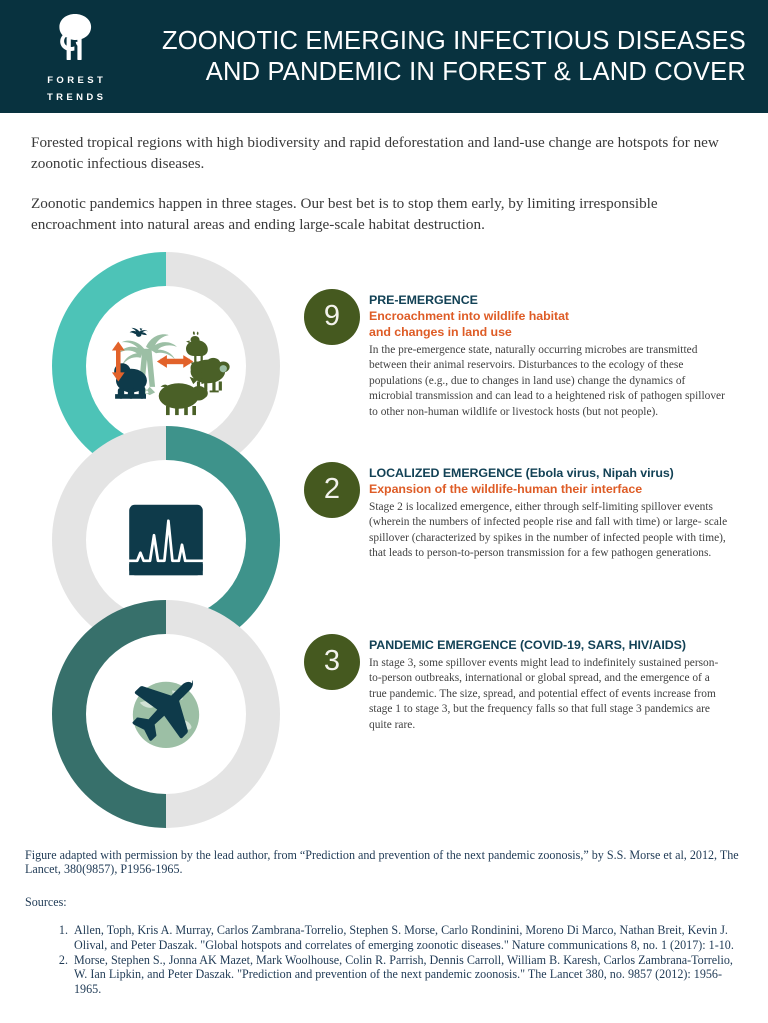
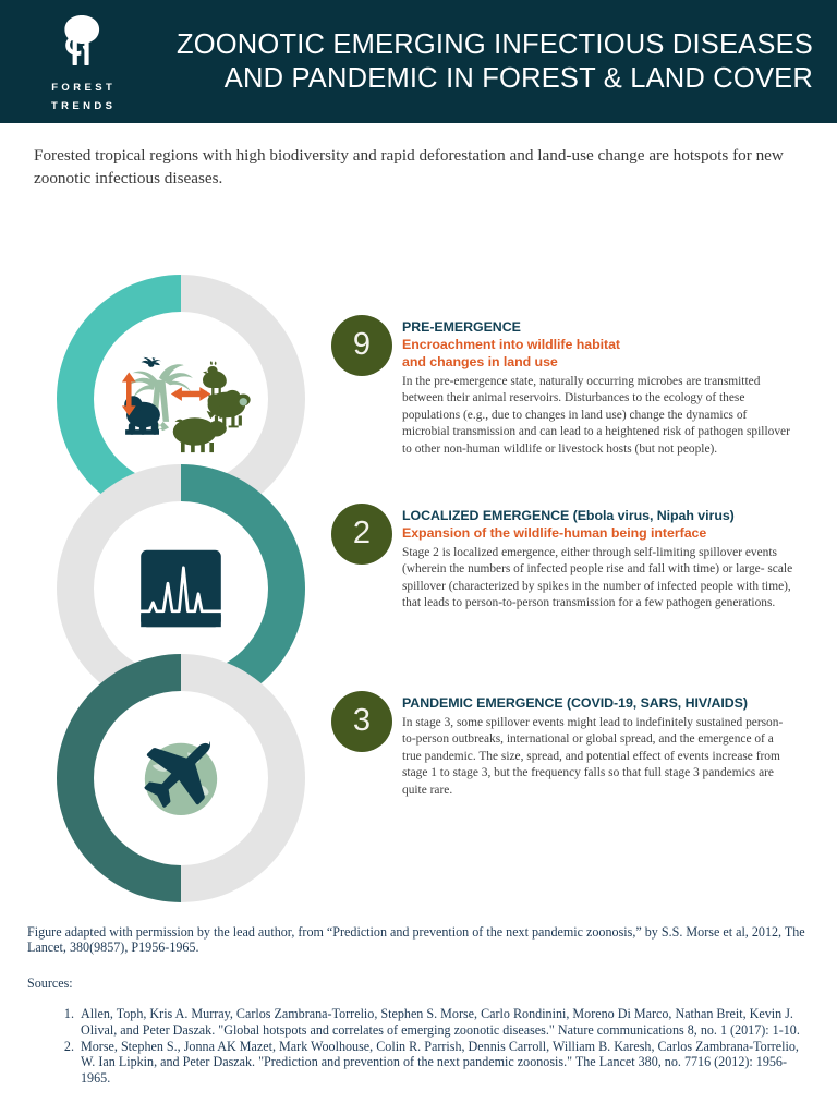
  FOREST
  TRENDS
  ZOONOTIC EMERGING INFECTIOUS DISEASES
  AND PANDEMIC IN FOREST & LAND COVER
  Forested tropical regions with high biodiversity and rapid deforestation and land-use change are hotspots for new zoonotic infectious diseases.
- Zoonotic pandemics happen in three stages. Our best bet is to stop them early, by limiting irresponsible encroachment into natural areas and ending large-scale habitat destruction.
  9
  PRE-EMERGENCE
  Encroachment into wildlife habitat
  and changes in land use
  In the pre-emergence state, naturally occurring microbes are transmitted between their animal reservoirs. Disturbances to the ecology of these populations (e.g., due to changes in land use) change the dynamics of microbial transmission and can lead to a heightened risk of pathogen spillover to other non-human wildlife or livestock hosts (but not people).
  2
  LOCALIZED EMERGENCE (Ebola virus, Nipah virus)
- Expansion of the wildlife-human their interface
+ Expansion of the wildlife-human being interface
  Stage 2 is localized emergence, either through self-limiting spillover events (wherein the numbers of infected people rise and fall with time) or large- scale spillover (characterized by spikes in the number of infected people with time), that leads to person-to-person transmission for a few pathogen generations.
  3
  PANDEMIC EMERGENCE (COVID-19, SARS, HIV/AIDS)
  In stage 3, some spillover events might lead to indefinitely sustained person-to-person outbreaks, international or global spread, and the emergence of a true pandemic. The size, spread, and potential effect of events increase from stage 1 to stage 3, but the frequency falls so that full stage 3 pandemics are quite rare.
  Figure adapted with permission by the lead author, from “Prediction and prevention of the next pandemic zoonosis,” by S.S. Morse et al, 2012, The Lancet, 380(9857), P1956-1965.
  Sources:
  Allen, Toph, Kris A. Murray, Carlos Zambrana-Torrelio, Stephen S. Morse, Carlo Rondinini, Moreno Di Marco, Nathan Breit, Kevin J. Olival, and Peter Daszak. "Global hotspots and correlates of emerging zoonotic diseases." Nature communications 8, no. 1 (2017): 1-10.
- Morse, Stephen S., Jonna AK Mazet, Mark Woolhouse, Colin R. Parrish, Dennis Carroll, William B. Karesh, Carlos Zambrana-Torrelio, W. Ian Lipkin, and Peter Daszak. "Prediction and prevention of the next pandemic zoonosis." The Lancet 380, no. 9857 (2012): 1956-1965.
+ Morse, Stephen S., Jonna AK Mazet, Mark Woolhouse, Colin R. Parrish, Dennis Carroll, William B. Karesh, Carlos Zambrana-Torrelio, W. Ian Lipkin, and Peter Daszak. "Prediction and prevention of the next pandemic zoonosis." The Lancet 380, no. 7716 (2012): 1956-1965.
